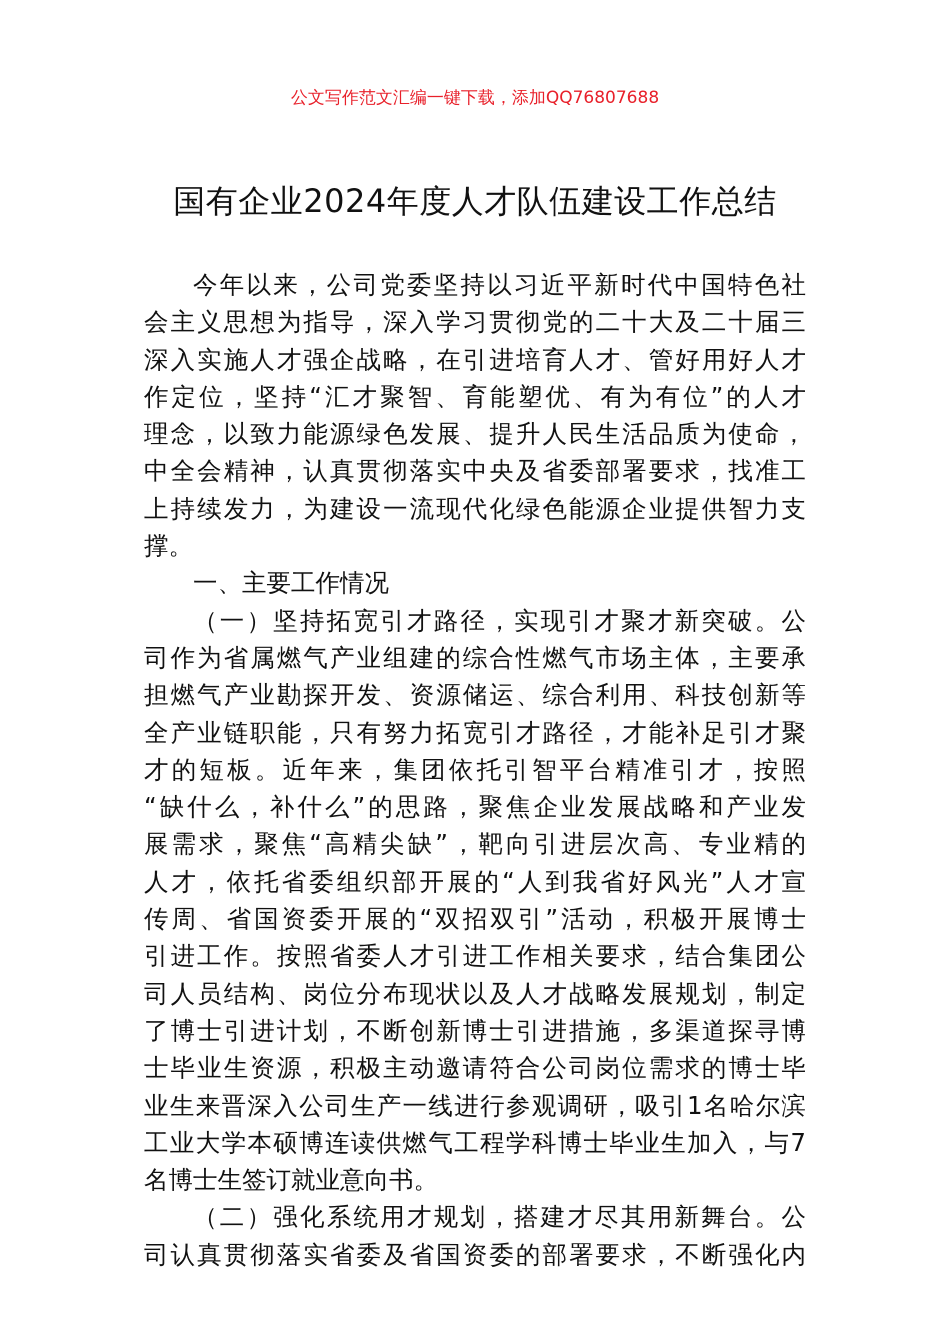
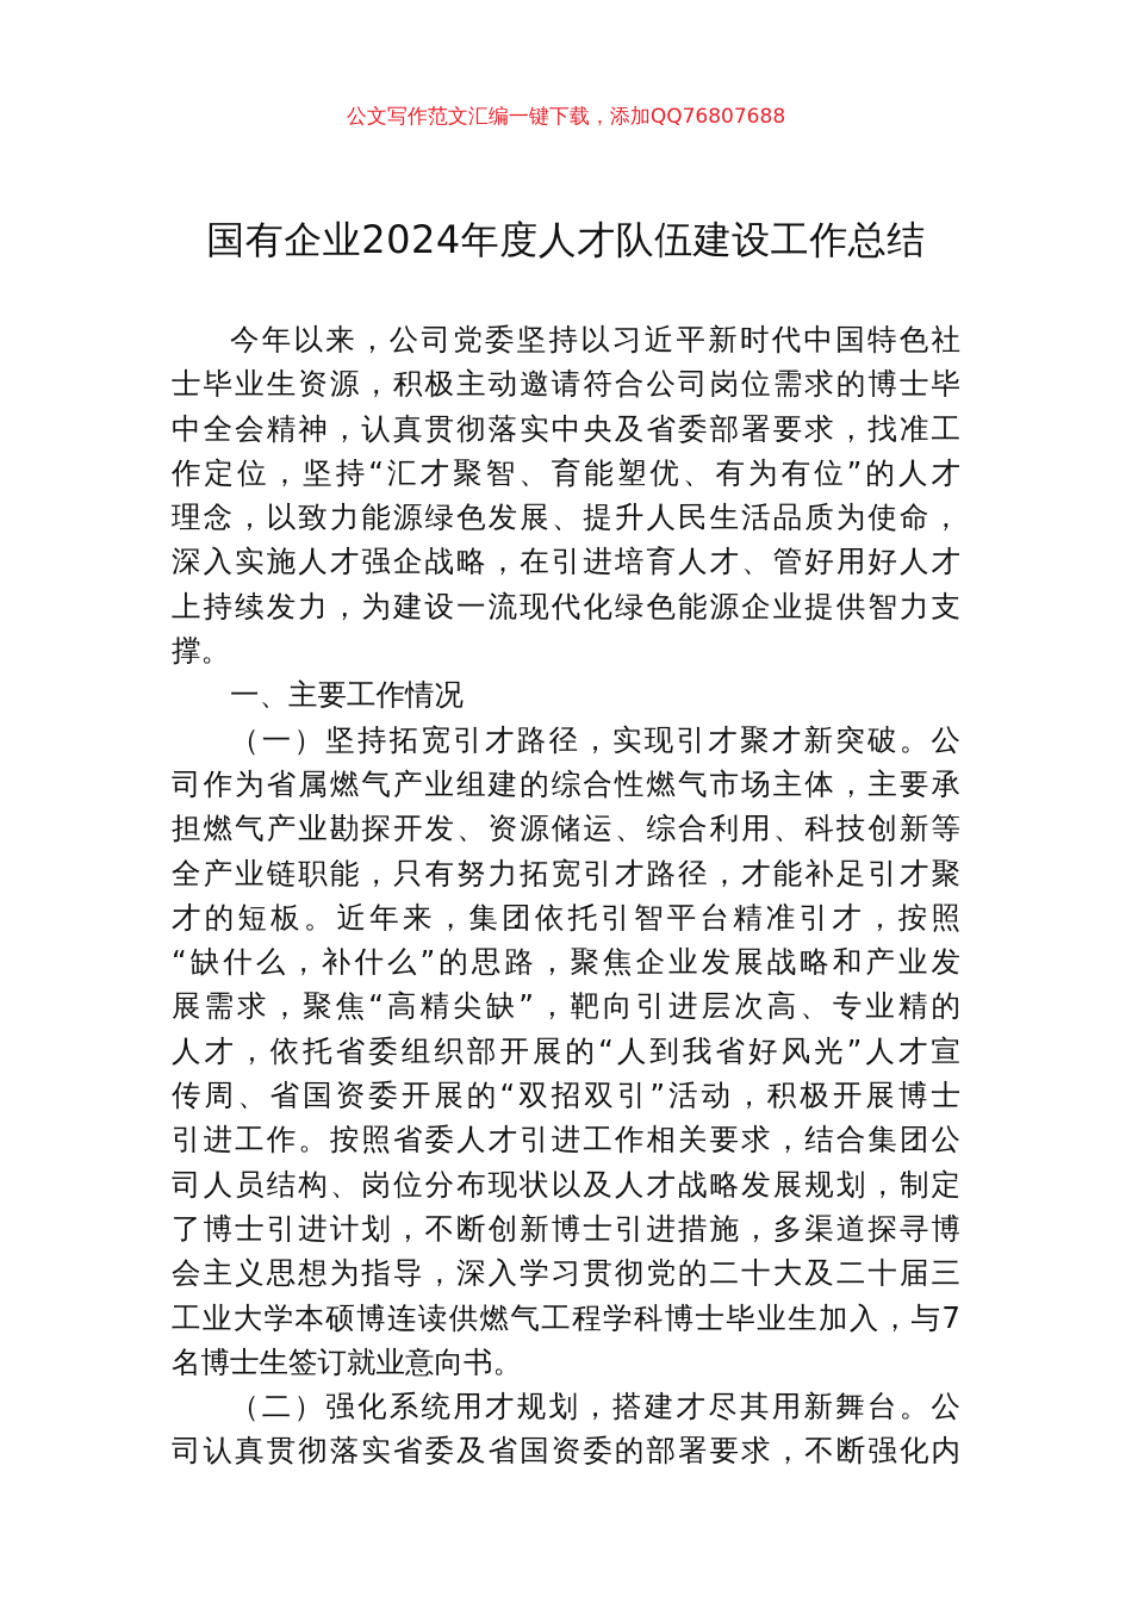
  公文写作范文汇编一键下载，添加QQ76807688
  国有企业2024年度人才队伍建设工作总结
  今年以来，公司党委坚持以习近平新时代中国特色社
- 会主义思想为指导，深入学习贯彻党的二十大及二十届三
+ 士毕业生资源，积极主动邀请符合公司岗位需求的博士毕
- 深入实施人才强企战略，在引进培育人才、管好用好人才
+ 中全会精神，认真贯彻落实中央及省委部署要求，找准工
  作定位，坚持“汇才聚智、育能塑优、有为有位”的人才
  理念，以致力能源绿色发展、提升人民生活品质为使命，
- 中全会精神，认真贯彻落实中央及省委部署要求，找准工
+ 深入实施人才强企战略，在引进培育人才、管好用好人才
  上持续发力，为建设一流现代化绿色能源企业提供智力支
  撑。
  一、主要工作情况
  （一）坚持拓宽引才路径，实现引才聚才新突破。公
  司作为省属燃气产业组建的综合性燃气市场主体，主要承
  担燃气产业勘探开发、资源储运、综合利用、科技创新等
  全产业链职能，只有努力拓宽引才路径，才能补足引才聚
  才的短板。近年来，集团依托引智平台精准引才，按照
  “缺什么，补什么”的思路，聚焦企业发展战略和产业发
  展需求，聚焦“高精尖缺”，靶向引进层次高、专业精的
  人才，依托省委组织部开展的“人到我省好风光”人才宣
  传周、省国资委开展的“双招双引”活动，积极开展博士
  引进工作。按照省委人才引进工作相关要求，结合集团公
  司人员结构、岗位分布现状以及人才战略发展规划，制定
  了博士引进计划，不断创新博士引进措施，多渠道探寻博
- 士毕业生资源，积极主动邀请符合公司岗位需求的博士毕
+ 会主义思想为指导，深入学习贯彻党的二十大及二十届三
- 业生来晋深入公司生产一线进行参观调研，吸引1名哈尔滨
  工业大学本硕博连读供燃气工程学科博士毕业生加入，与7
  名博士生签订就业意向书。
  （二）强化系统用才规划，搭建才尽其用新舞台。公
  司认真贯彻落实省委及省国资委的部署要求，不断强化内
